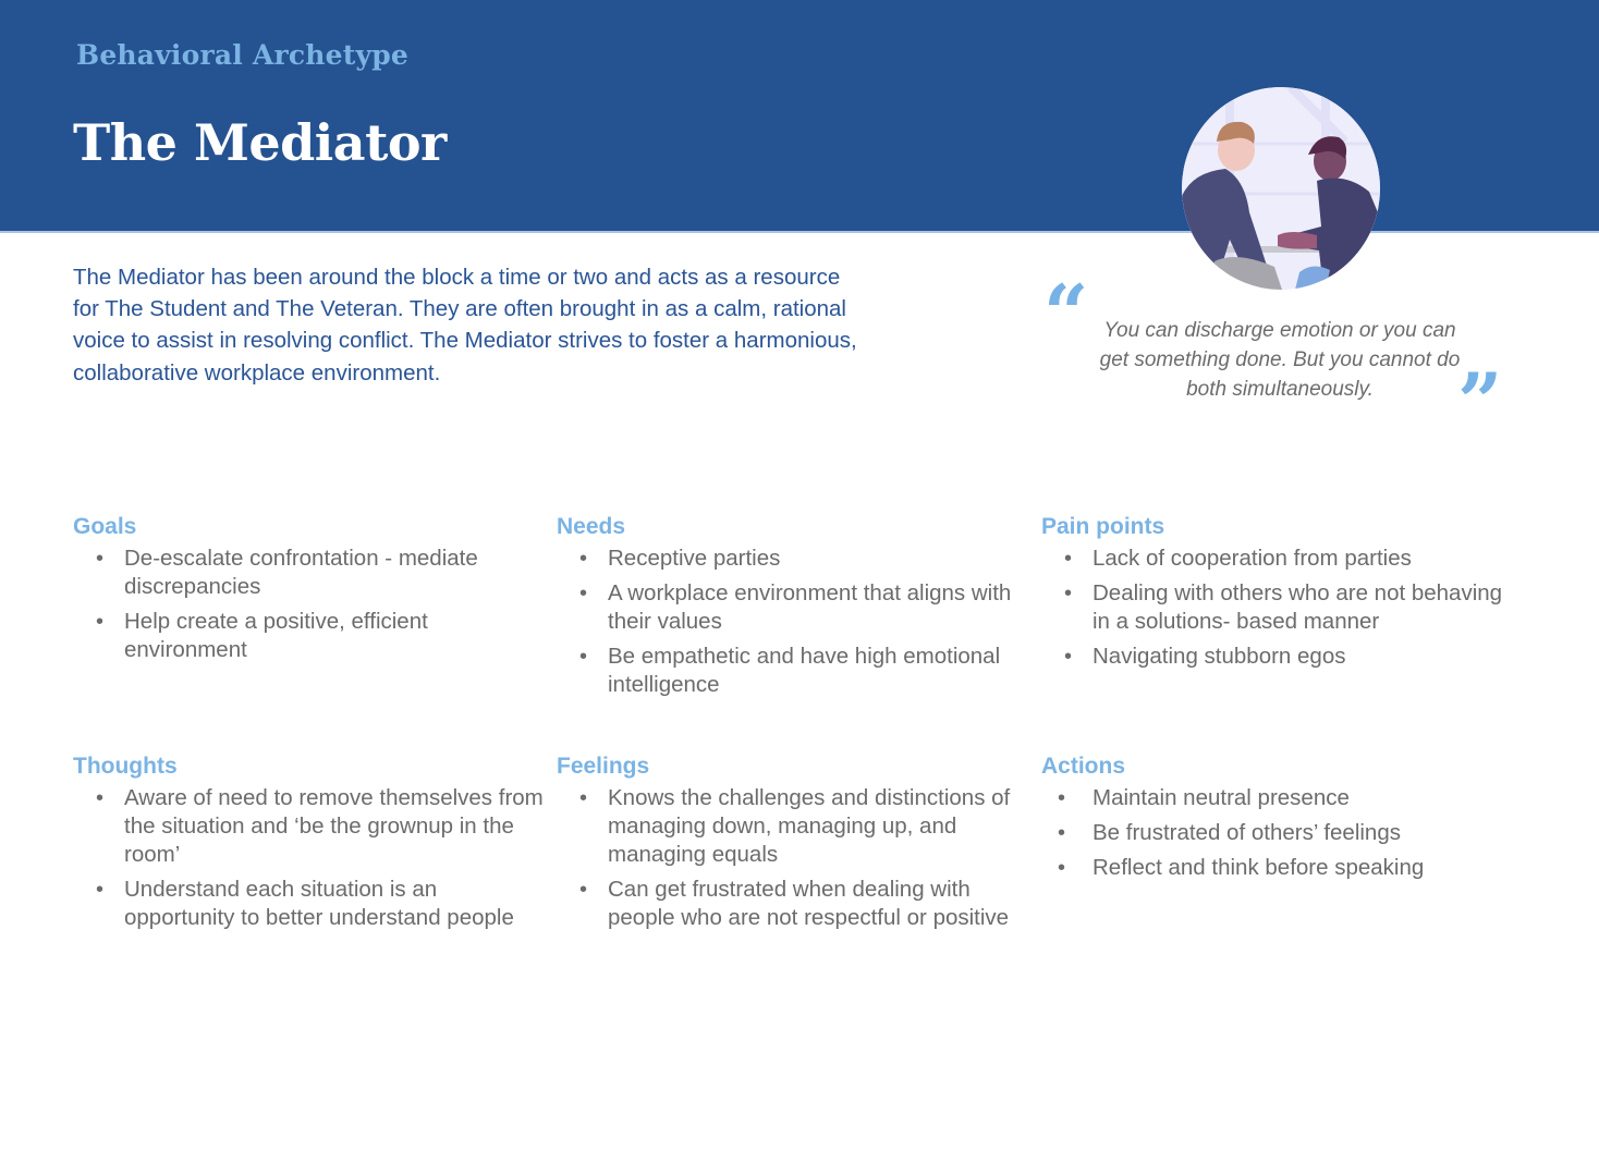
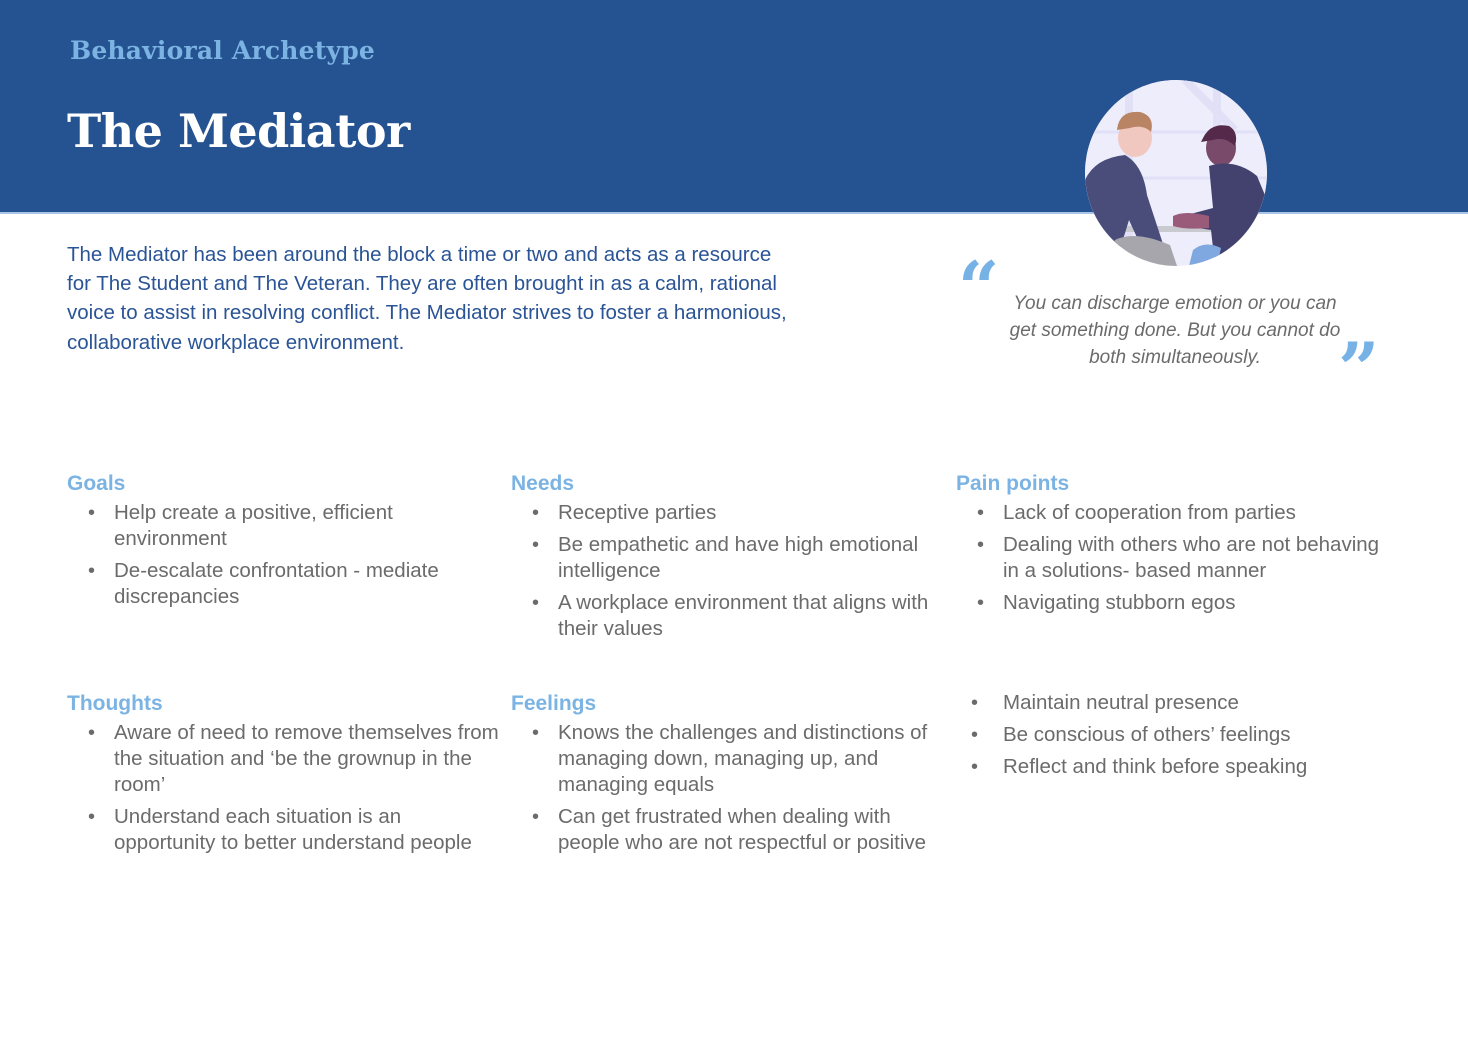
  Behavioral Archetype
  The Mediator
  The Mediator has been around the block a time or two and acts as a resource for The Student and The Veteran. They are often brought in as a calm, rational voice to assist in resolving conflict. The Mediator strives to foster a harmonious, collaborative workplace environment.
  “
  You can discharge emotion or you can get something done. But you cannot do both simultaneously.
  ”
  Goals
  •
- De-escalate confrontation - mediate discrepancies
+ Help create a positive, efficient environment
  •
- Help create a positive, efficient environment
+ De-escalate confrontation - mediate discrepancies
  Needs
  •
  Receptive parties
  •
- A workplace environment that aligns with their values
+ Be empathetic and have high emotional intelligence
  •
- Be empathetic and have high emotional intelligence
+ A workplace environment that aligns with their values
  Pain points
  •
  Lack of cooperation from parties
  •
  Dealing with others who are not behaving in a solutions- based manner
  •
  Navigating stubborn egos
  Thoughts
  •
  Aware of need to remove themselves from the situation and ‘be the grownup in the room’
  •
  Understand each situation is an opportunity to better understand people
  Feelings
  •
  Knows the challenges and distinctions of managing down, managing up, and managing equals
  •
  Can get frustrated when dealing with people who are not respectful or positive
- Actions
  •
  Maintain neutral presence
  •
- Be frustrated of others’ feelings
+ Be conscious of others’ feelings
  •
  Reflect and think before speaking
